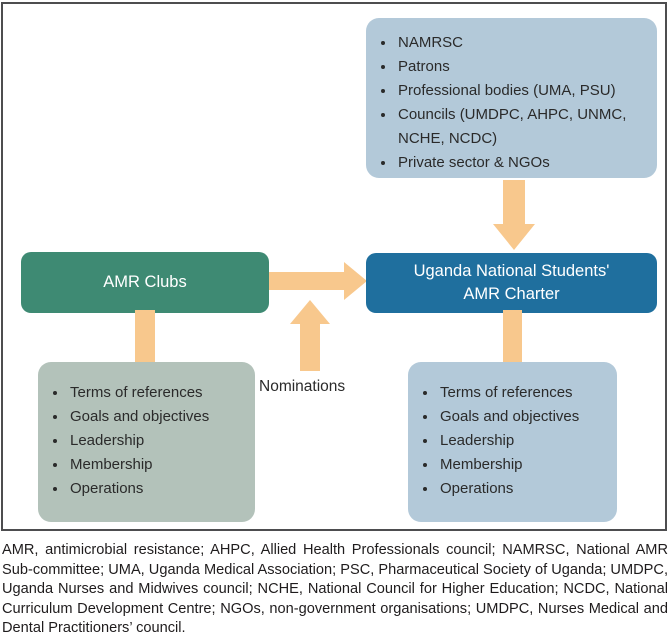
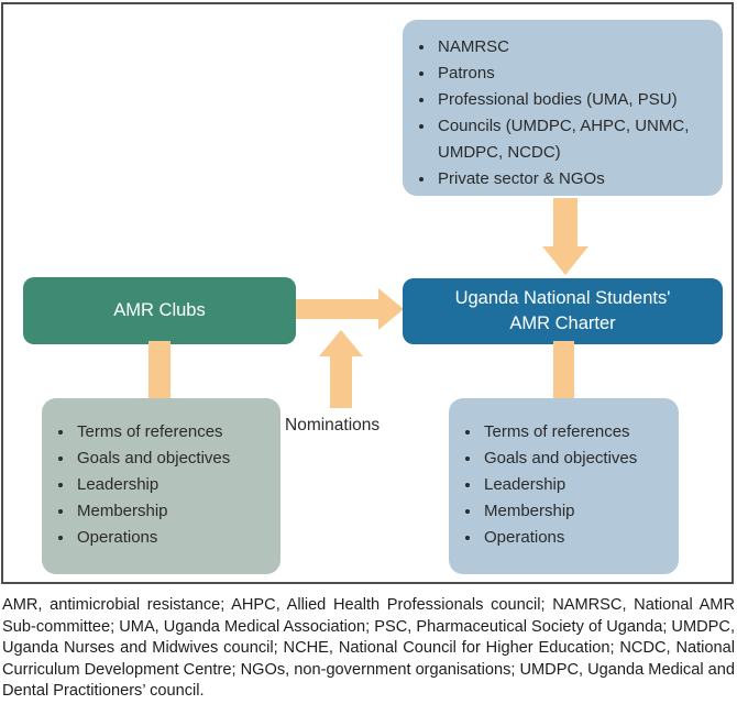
  NAMRSC
  Patrons
  Professional bodies (UMA, PSU)
- Councils (UMDPC, AHPC, UNMC, NCHE, NCDC)
+ Councils (UMDPC, AHPC, UNMC, UMDPC, NCDC)
  Private sector & NGOs
  AMR Clubs
  Uganda National Students'
  AMR Charter
  Nominations
  Terms of references
  Goals and objectives
  Leadership
  Membership
  Operations
  Terms of references
  Goals and objectives
  Leadership
  Membership
  Operations
- AMR, antimicrobial resistance; AHPC, Allied Health Professionals council; NAMRSC, National AMR Sub-committee; UMA, Uganda Medical Association; PSC, Pharmaceutical Society of Uganda; UMDPC, Uganda Nurses and Midwives council; NCHE, National Council for Higher Education; NCDC, National Curriculum Development Centre; NGOs, non-government organisations; UMDPC, Nurses Medical and Dental Practitioners’ council.
+ AMR, antimicrobial resistance; AHPC, Allied Health Professionals council; NAMRSC, National AMR Sub-committee; UMA, Uganda Medical Association; PSC, Pharmaceutical Society of Uganda; UMDPC, Uganda Nurses and Midwives council; NCHE, National Council for Higher Education; NCDC, National Curriculum Development Centre; NGOs, non-government organisations; UMDPC, Uganda Medical and Dental Practitioners’ council.
